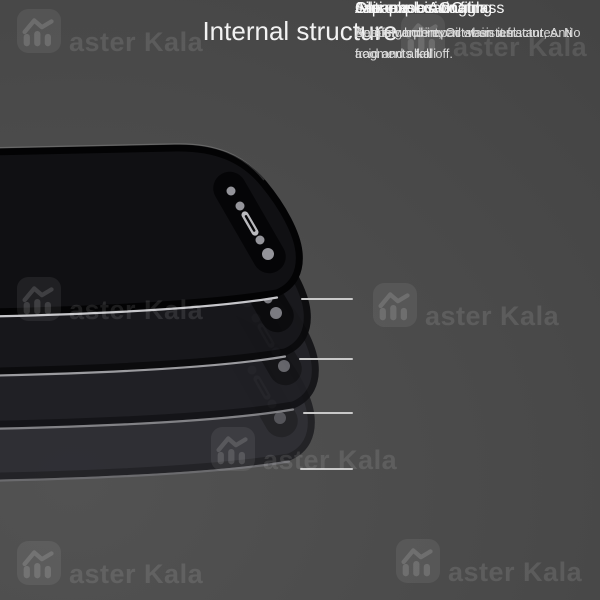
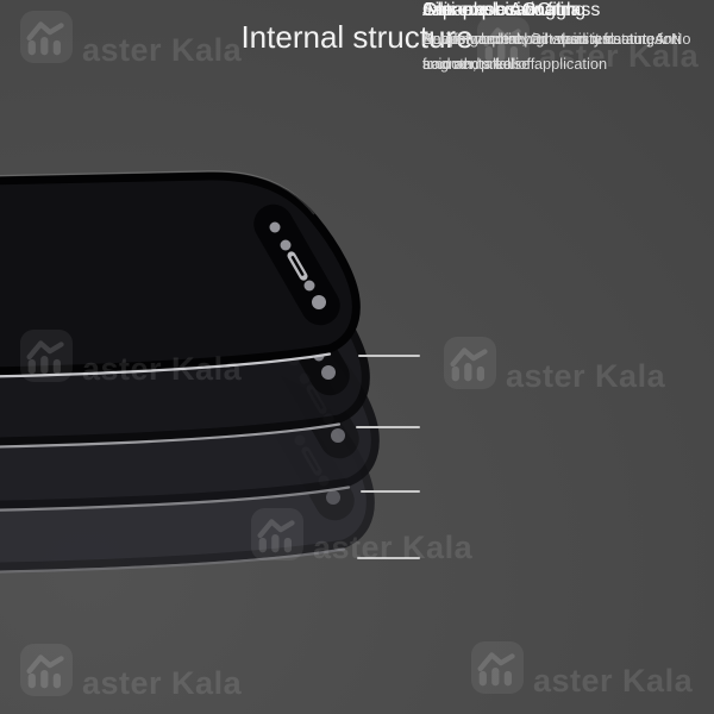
  Internal structure
  Silicone coating
+ Environmental high quality coating for
+ smooth, precise application
  Anti-explosion film
  Keeps whole even when it fractures. No
  fragments fall off.
  Japanese AGC glass
  Scratch and impact resistant
  Oleophobic coating
  Anti-fingerprint, Oil stain resistant, Anti
  acid and alkali
  aster Kala
  aster Kala
  aster Kala
